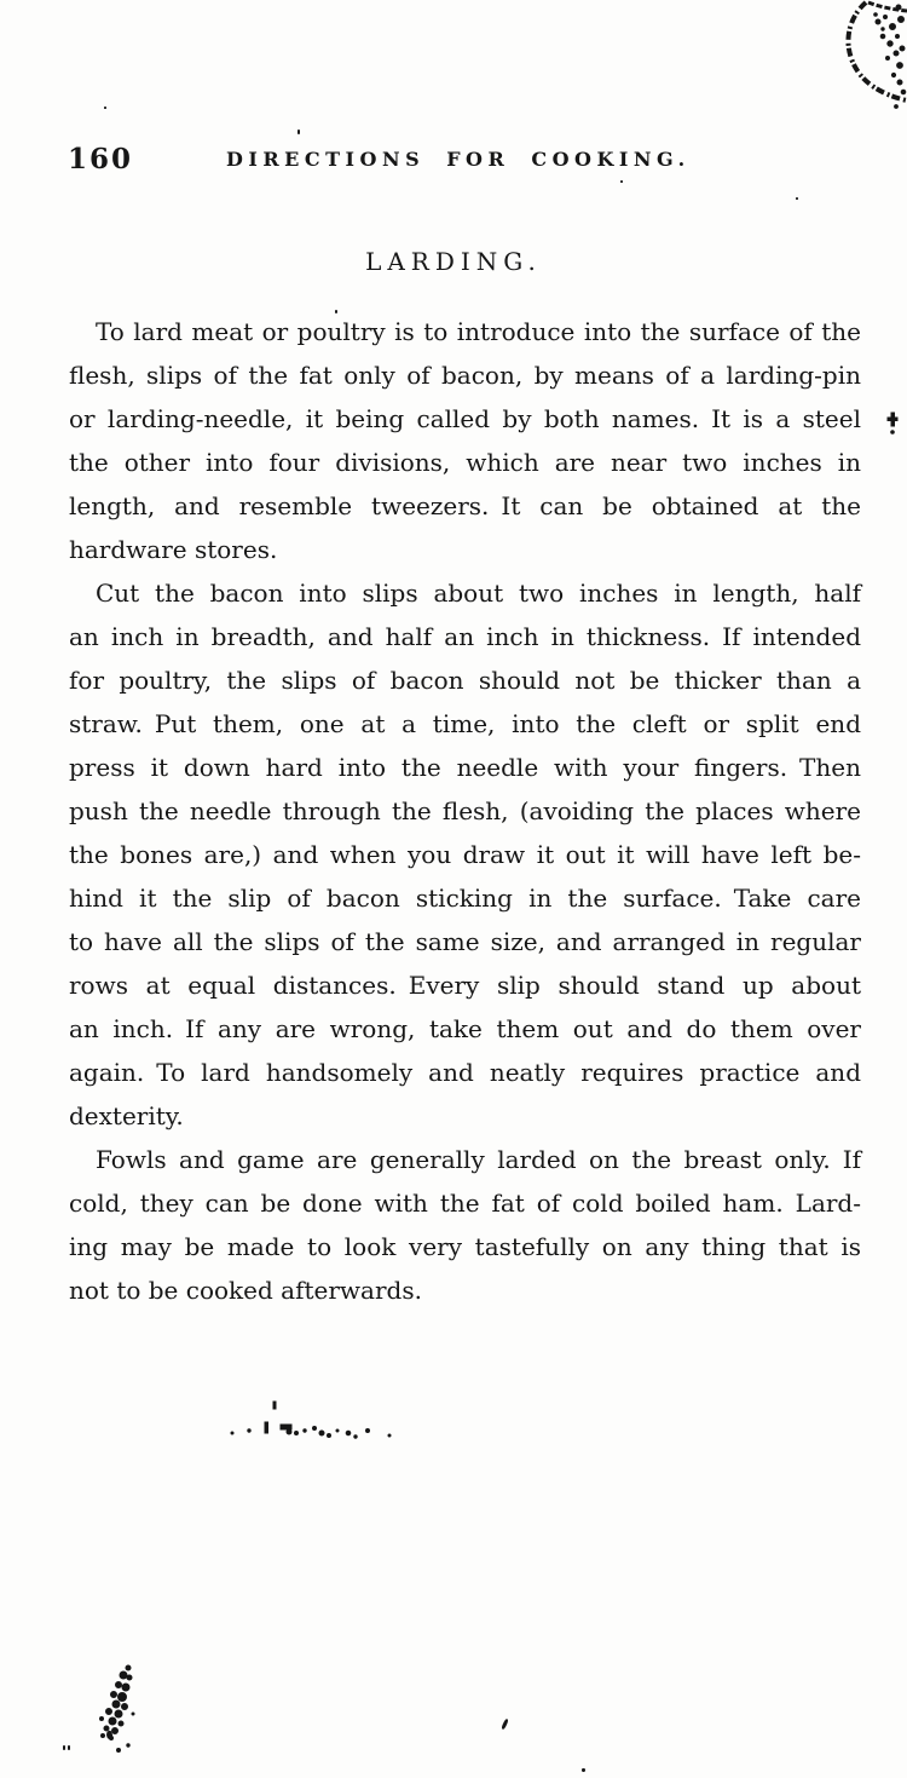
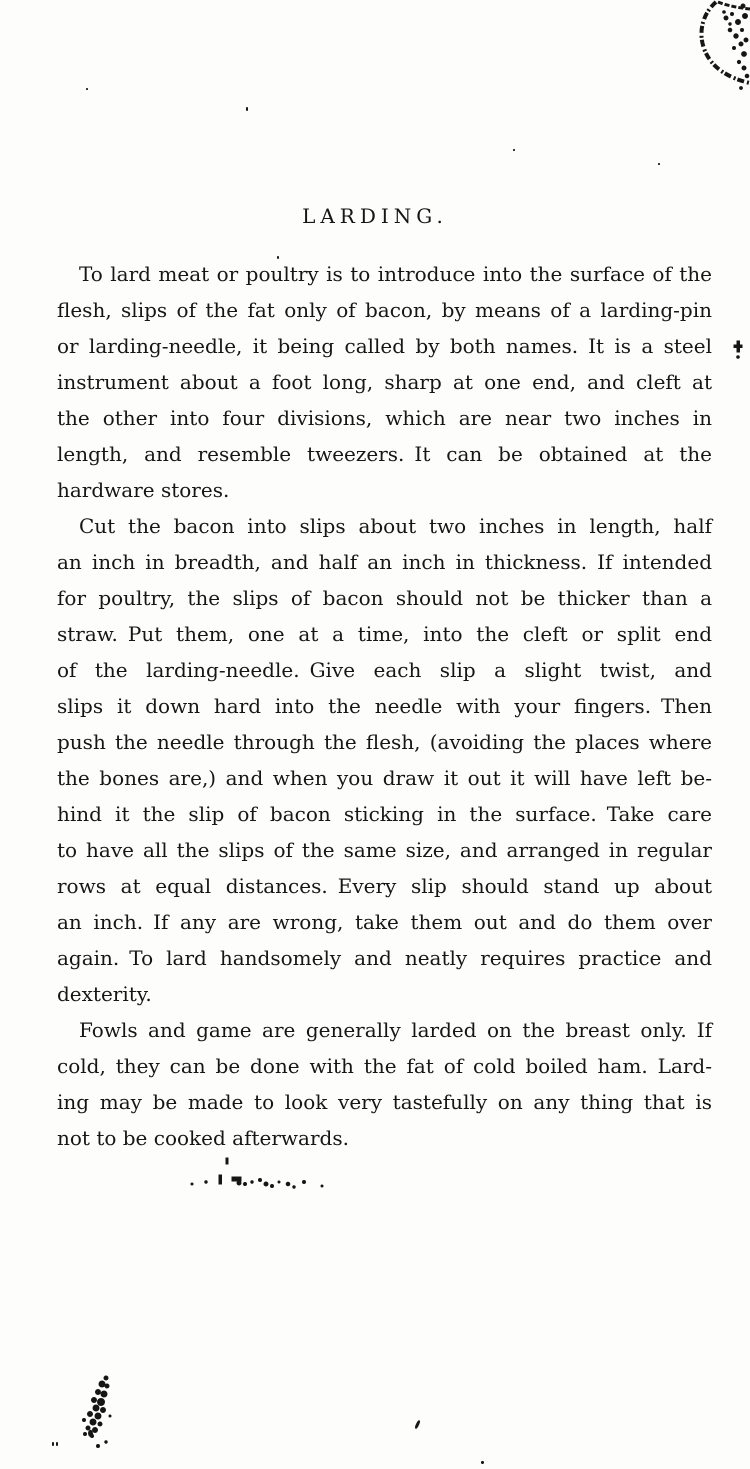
- 160
- DIRECTIONS FOR COOKING.
  LARDING.
  To lard meat or poultry is to introduce into the surface of the
  flesh, slips of the fat only of bacon, by means of a larding-pin
  or larding-needle, it being called by both names. It is a steel
+ instrument about a foot long, sharp at one end, and cleft at
  the other into four divisions, which are near two inches in
  length, and resemble tweezers. It can be obtained at the
  hardware stores.
  Cut the bacon into slips about two inches in length, half
  an inch in breadth, and half an inch in thickness. If intended
  for poultry, the slips of bacon should not be thicker than a
  straw. Put them, one at a time, into the cleft or split end
+ of the larding-needle. Give each slip a slight twist, and
- press it down hard into the needle with your fingers. Then
+ slips it down hard into the needle with your fingers. Then
  push the needle through the flesh, (avoiding the places where
  the bones are,) and when you draw it out it will have left be-
  hind it the slip of bacon sticking in the surface. Take care
  to have all the slips of the same size, and arranged in regular
  rows at equal distances. Every slip should stand up about
  an inch. If any are wrong, take them out and do them over
  again. To lard handsomely and neatly requires practice and
  dexterity.
  Fowls and game are generally larded on the breast only. If
  cold, they can be done with the fat of cold boiled ham. Lard-
  ing may be made to look very tastefully on any thing that is
  not to be cooked afterwards.
